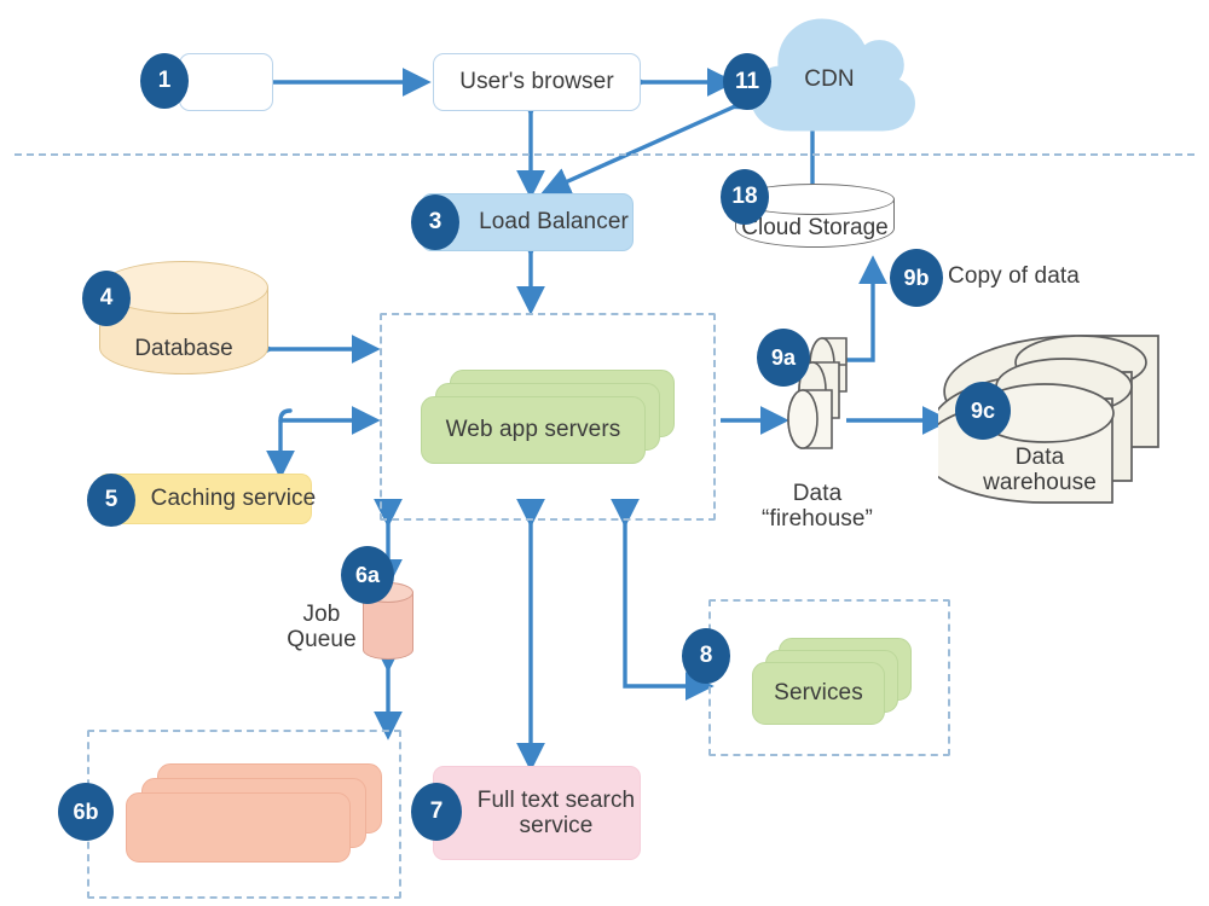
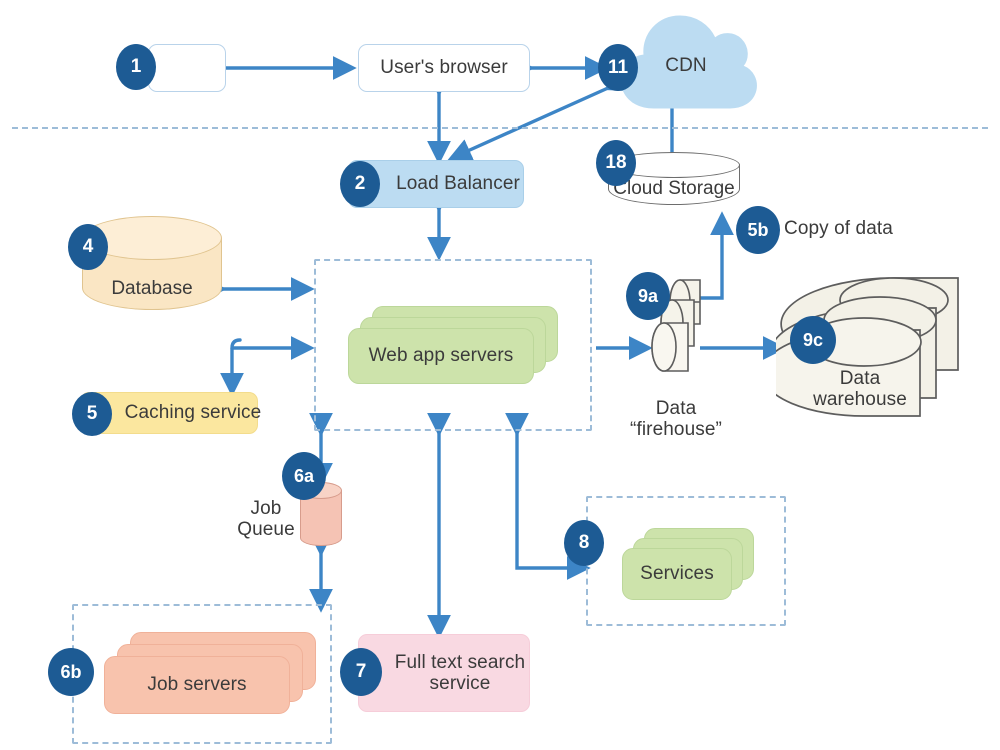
  1
  User's browser
  CDN
  11
  Load Balancer
- 3
+ 2
  Cloud Storage
  18
  Database
  4
  Caching service
  5
  Web app servers
  Data
  “firehouse”
  9a
- 9b
+ 5b
  Copy of data
  Data
  warehouse
  9c
  Job
  Queue
  6a
+ Job servers
  6b
  Full text search
  service
  7
  Services
  8
